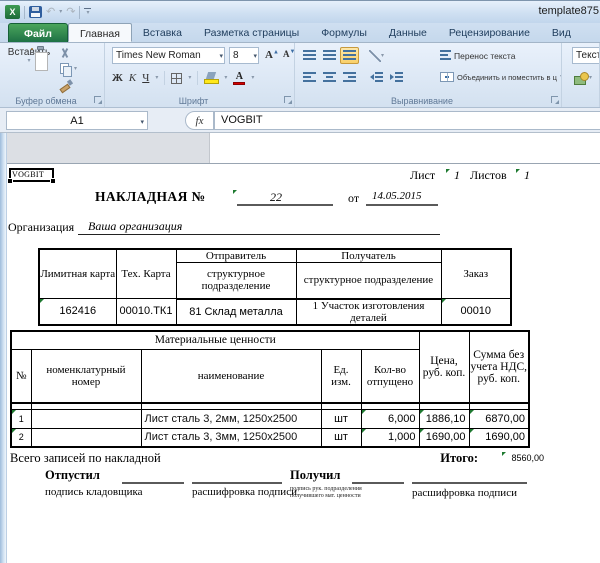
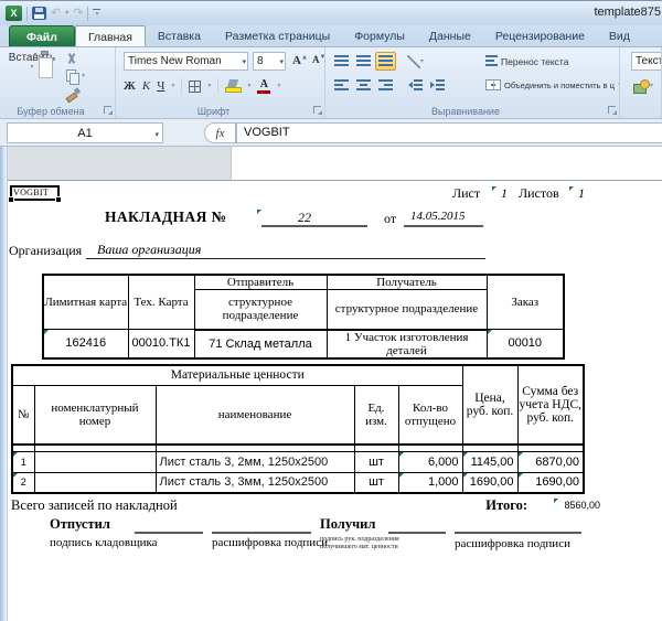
  X
  ↶
  ↷
  template875
  Файл
  Главная
  Вставка
  Разметка страницы
  Формулы
  Данные
  Рецензирование
  Вид
  Буфер обмена
  Times New Roman
  8
  Ж
  К
  Ч
  А
  Шрифт
  Перенос текста
  Объединить и поместить в ц
  Выравнивание
  Текст
  A1
  fx
  VOGBIT
  VOGBIT
  Лист
  1
  Листов
  1
  НАКЛАДНАЯ №
  22
  от
  14.05.2015
  Организация
  Ваша организация
  Лимитная карта	Тех. Карта	Отправитель	Получатель	Заказ
  структурное подразделение	структурное подразделение
- 162416	00010.ТК1	81 Склад металла	1 Участок изготовления деталей	00010
+ 162416	00010.ТК1	71 Склад металла	1 Участок изготовления деталей	00010
  Материальные ценности	Цена, руб. коп.	Сумма без учета НДС, руб. коп.
  №	номенклатурный номер	наименование	Ед. изм.	Кол-во отпущено
- 1		Лист сталь 3, 2мм, 1250х2500	шт	6,000	1886,10	6870,00
+ 1		Лист сталь 3, 2мм, 1250х2500	шт	6,000	1145,00	6870,00
  2		Лист сталь 3, 3мм, 1250х2500	шт	1,000	1690,00	1690,00
  Всего записей по накладной
  Итого:
  8560,00
  Отпустил
  подпись кладовщика
  расшифровка подписи
  Получил
  расшифровка подписи
